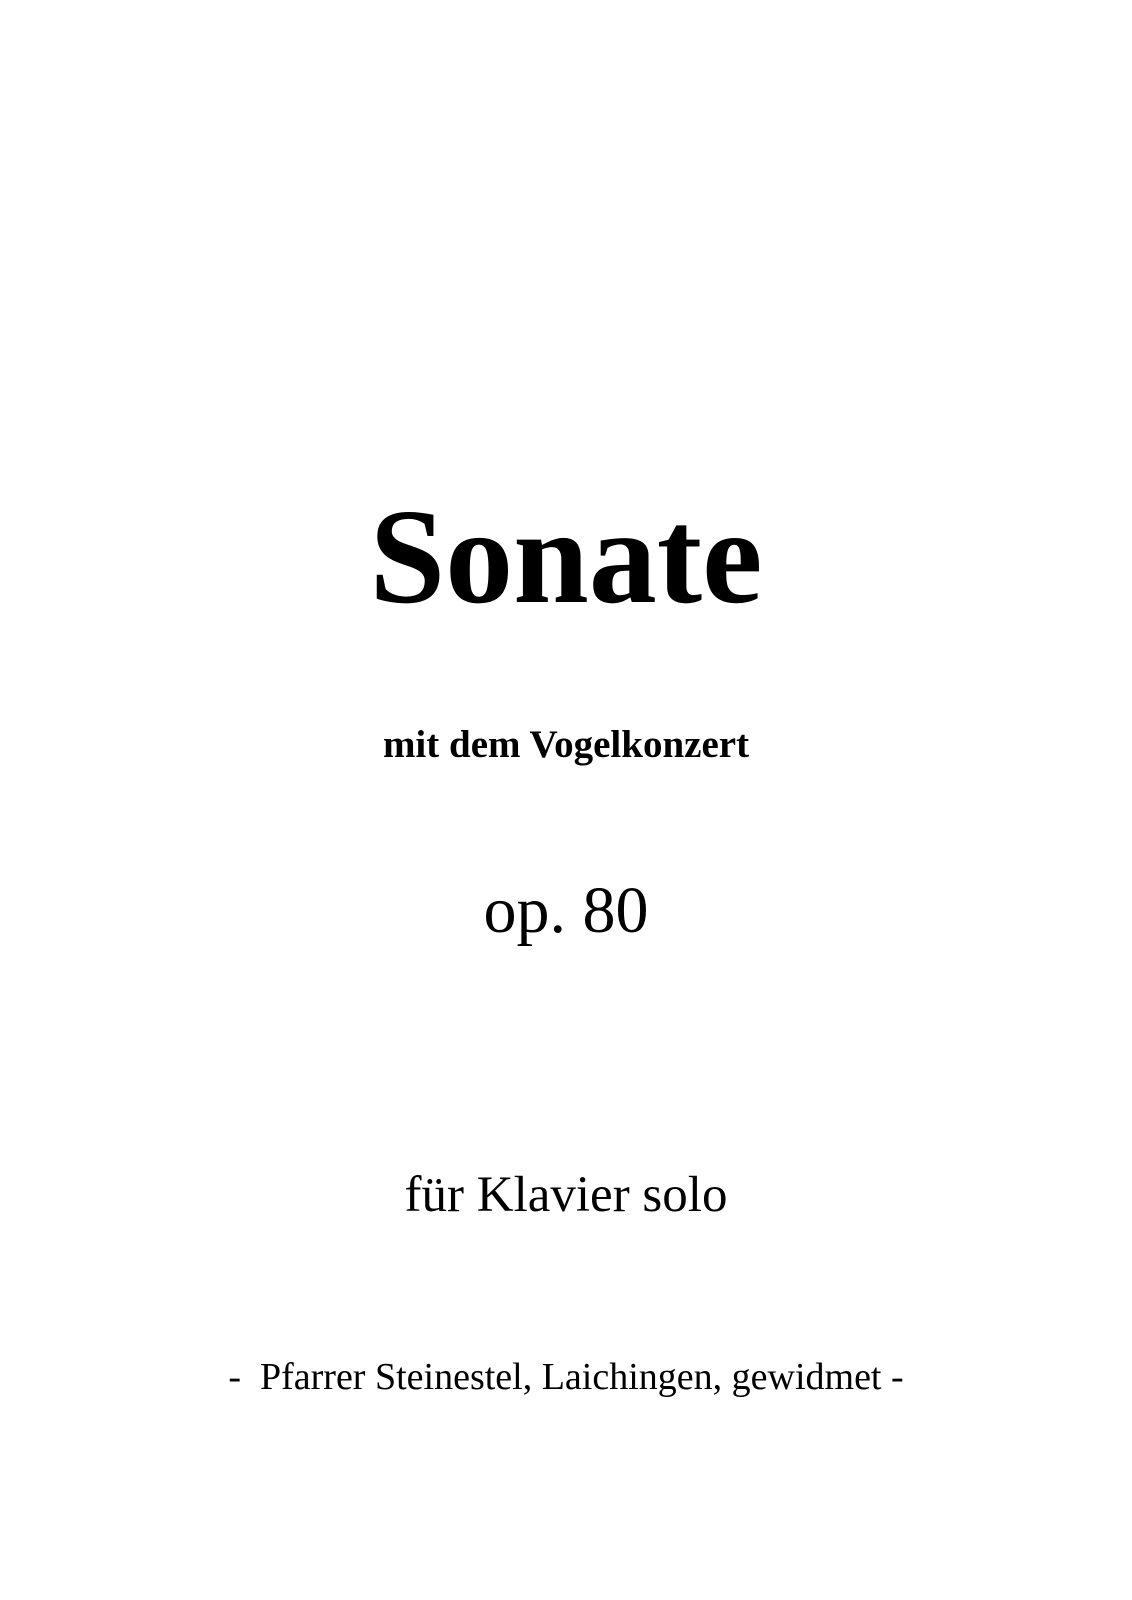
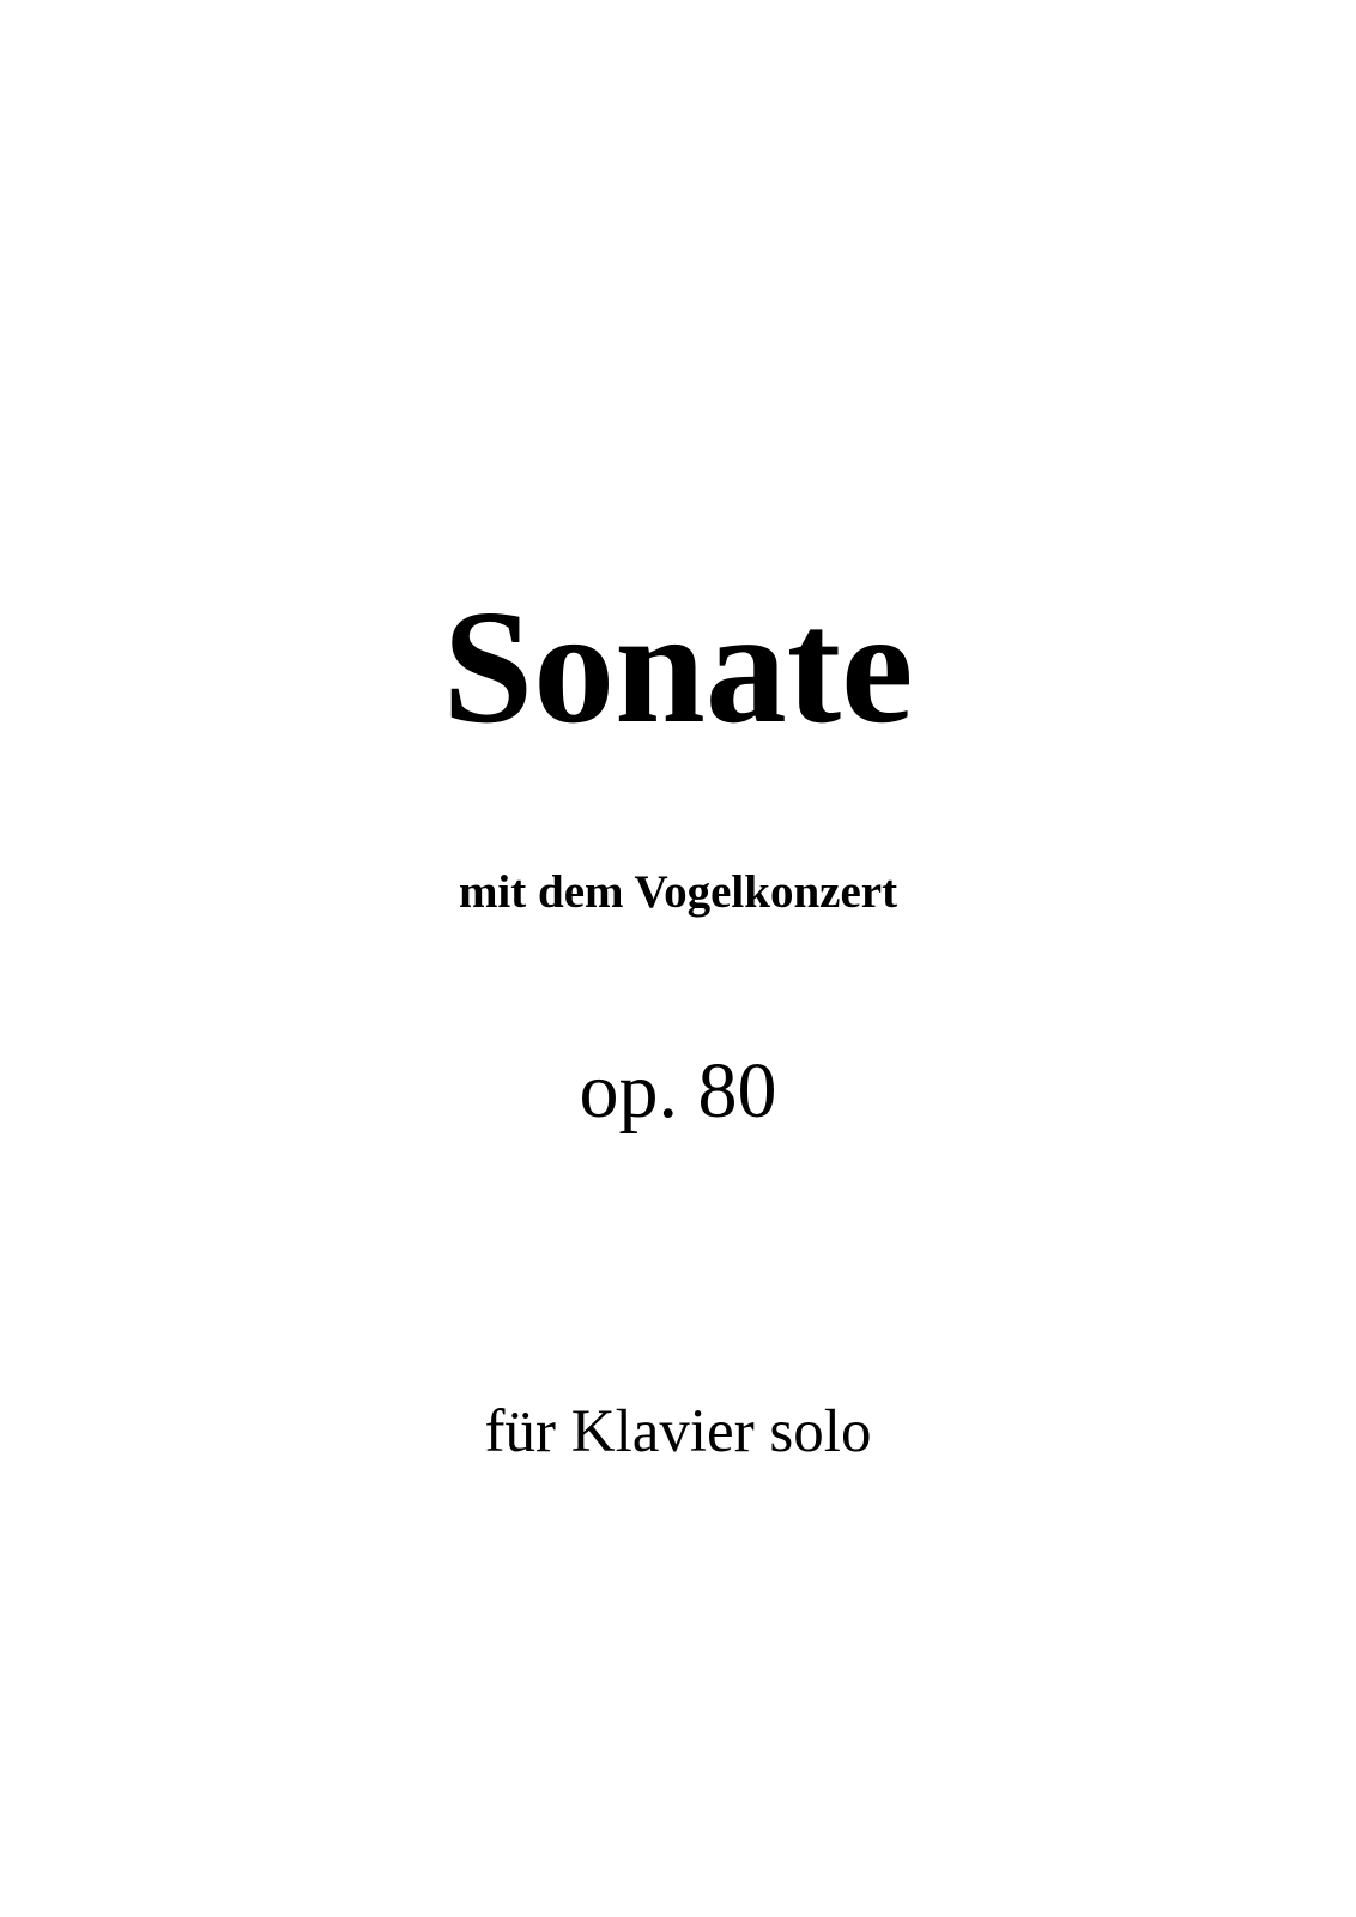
  Sonate
  mit dem Vogelkonzert
  op. 80
  für Klavier solo
- - Pfarrer Steinestel, Laichingen, gewidmet -
